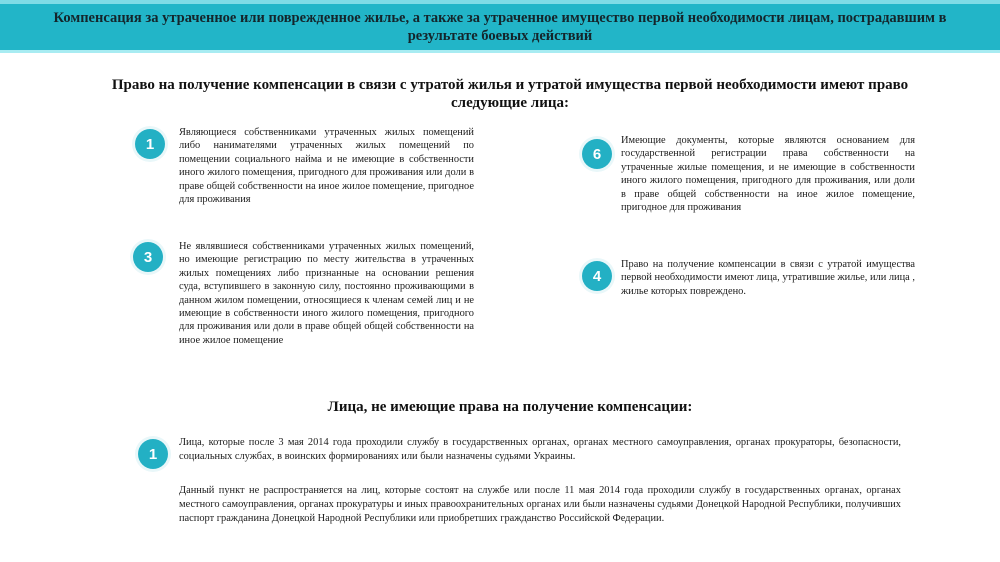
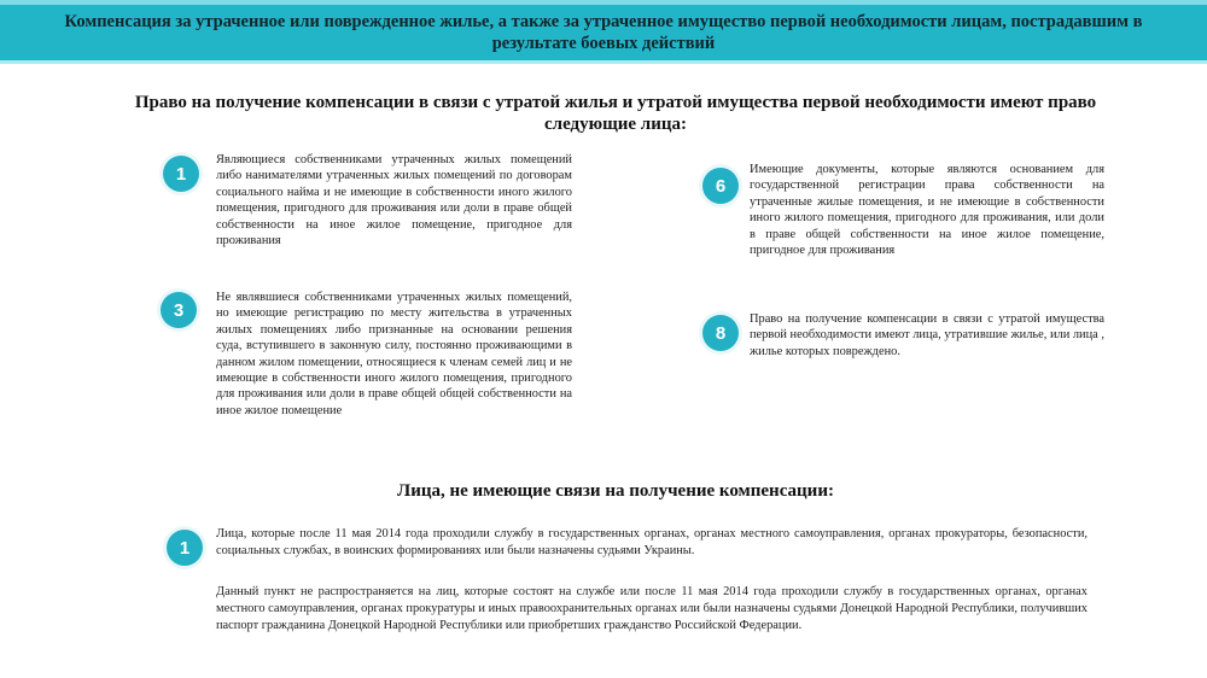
  Компенсация за утраченное или поврежденное жилье, а также за утраченное имущество первой необходимости лицам, пострадавшим в результате боевых действий
  Право на получение компенсации в связи с утратой жилья и утратой имущества первой необходимости имеют право следующие лица:
  1
- Являющиеся собственниками утраченных жилых помещений либо нанимателями утраченных жилых помещений по помещении социального найма и не имеющие в собственности иного жилого помещения, пригодного для проживания или доли в праве общей собственности на иное жилое помещение, пригодное для проживания
+ Являющиеся собственниками утраченных жилых помещений либо нанимателями утраченных жилых помещений по договорам социального найма и не имеющие в собственности иного жилого помещения, пригодного для проживания или доли в праве общей собственности на иное жилое помещение, пригодное для проживания
  6
  Имеющие документы, которые являются основанием для государственной регистрации права собственности на утраченные жилые помещения, и не имеющие в собственности иного жилого помещения, пригодного для проживания, или доли в праве общей собственности на иное жилое помещение, пригодное для проживания
  3
  Не являвшиеся собственниками утраченных жилых помещений, но имеющие регистрацию по месту жительства в утраченных жилых помещениях либо признанные на основании решения суда, вступившего в законную силу, постоянно проживающими в данном жилом помещении, относящиеся к членам семей лиц и не имеющие в собственности иного жилого помещения, пригодного для проживания или доли в праве общей общей собственности на иное жилое помещение
- 4
+ 8
  Право на получение компенсации в связи с утратой имущества первой необходимости имеют лица, утратившие жилье, или лица , жилье которых повреждено.
- Лица, не имеющие права на получение компенсации:
+ Лица, не имеющие связи на получение компенсации:
  1
- Лица, которые после 3 мая 2014 года проходили службу в государственных органах, органах местного самоуправления, органах прокураторы, безопасности, социальных службах, в воинских формированиях или были назначены судьями Украины.
+ Лица, которые после 11 мая 2014 года проходили службу в государственных органах, органах местного самоуправления, органах прокураторы, безопасности, социальных службах, в воинских формированиях или были назначены судьями Украины.
  Данный пункт не распространяется на лиц, которые состоят на службе или после 11 мая 2014 года проходили службу в государственных органах, органах местного самоуправления, органах прокуратуры и иных правоохранительных органах или были назначены судьями Донецкой Народной Республики, получивших паспорт гражданина Донецкой Народной Республики или приобретших гражданство Российской Федерации.
